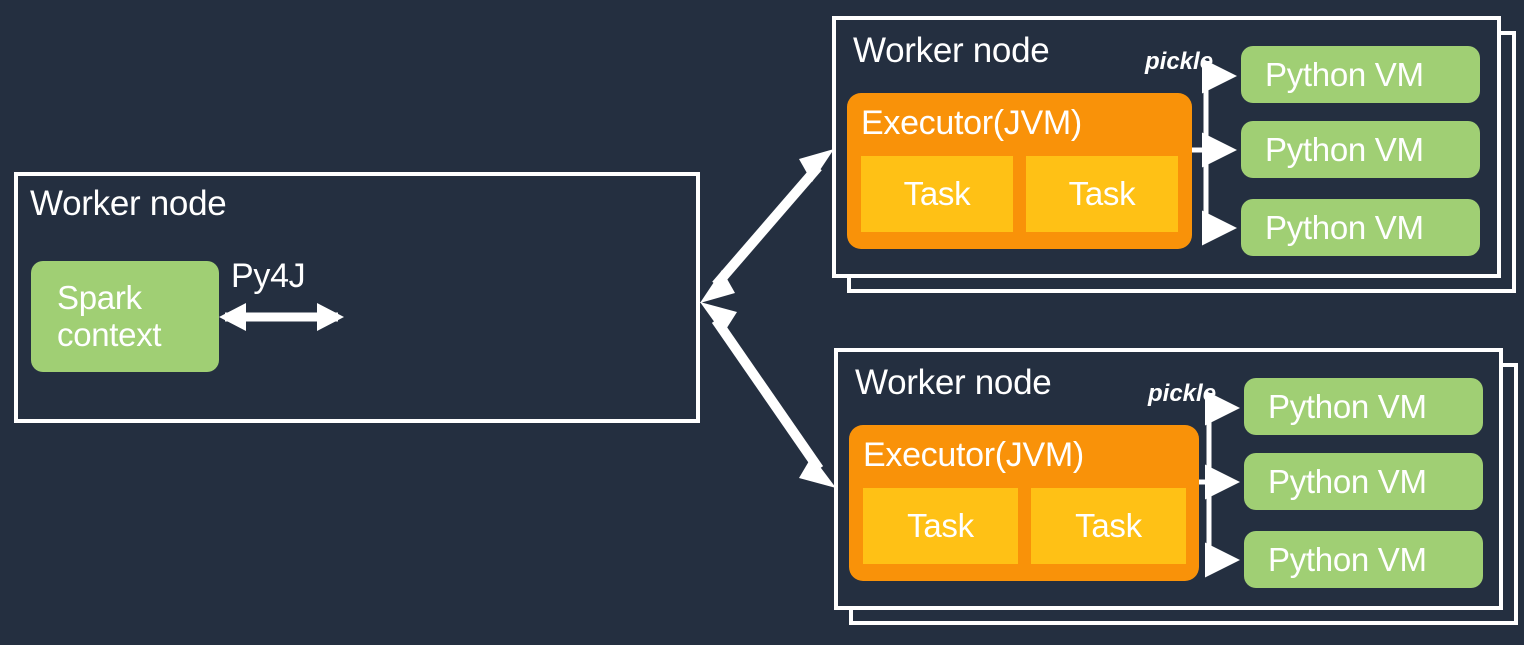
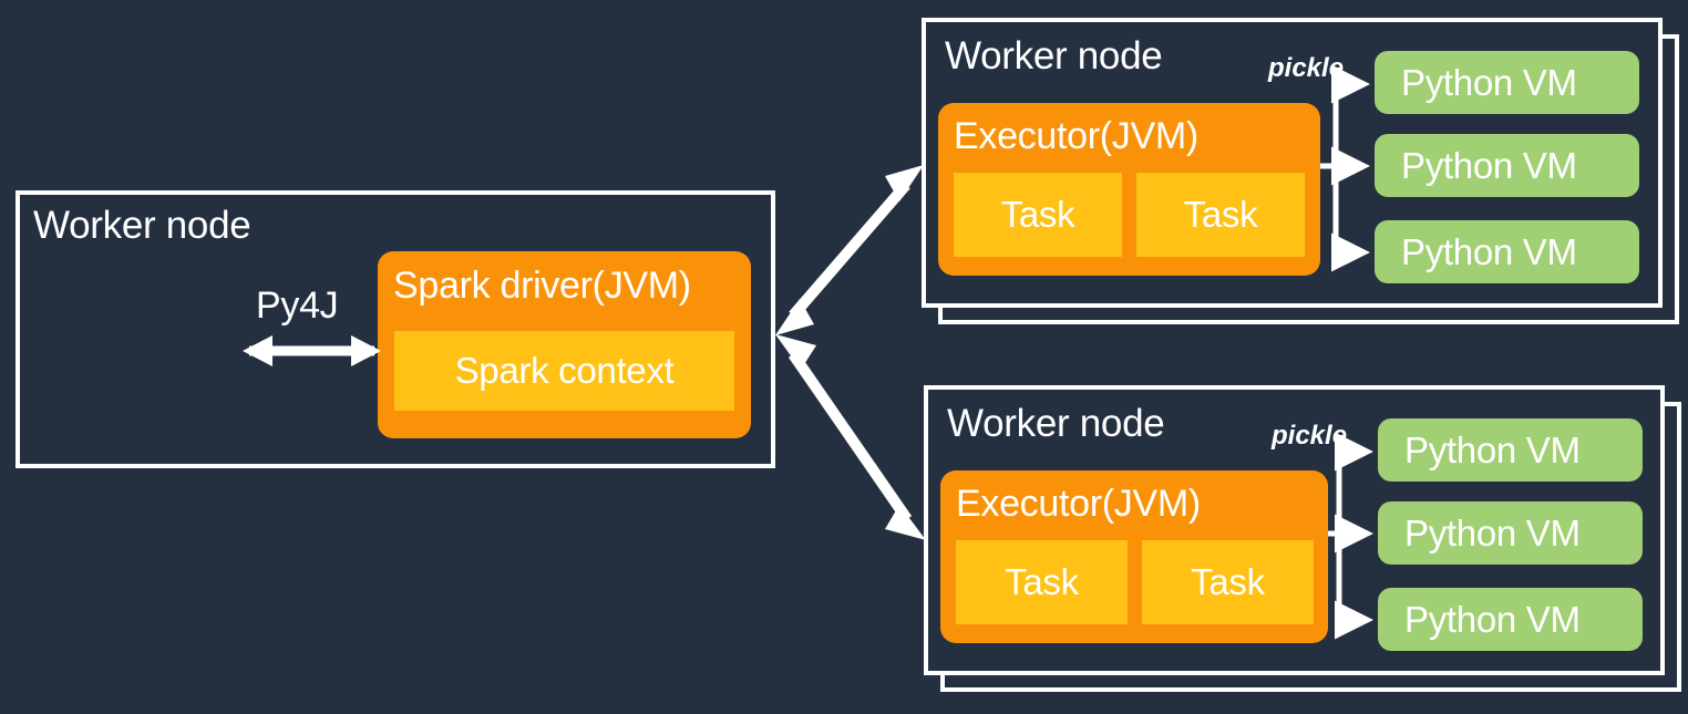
  Worker node
- Spark
- context
  Py4J
+ Spark driver(JVM)
+ Spark context
  Worker node
  Executor(JVM)
  Task
  Task
  pickle
  Python VM
  Python VM
  Python VM
  Worker node
  Executor(JVM)
  Task
  Task
  pickle
  Python VM
  Python VM
  Python VM
